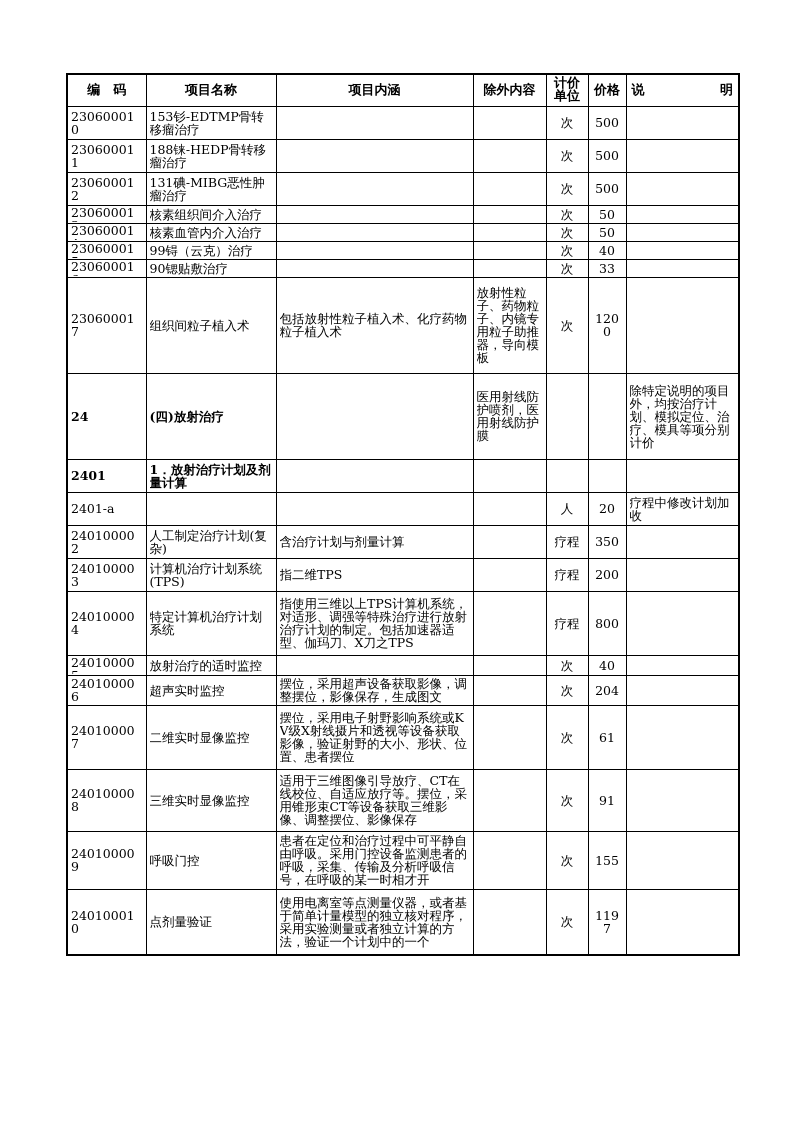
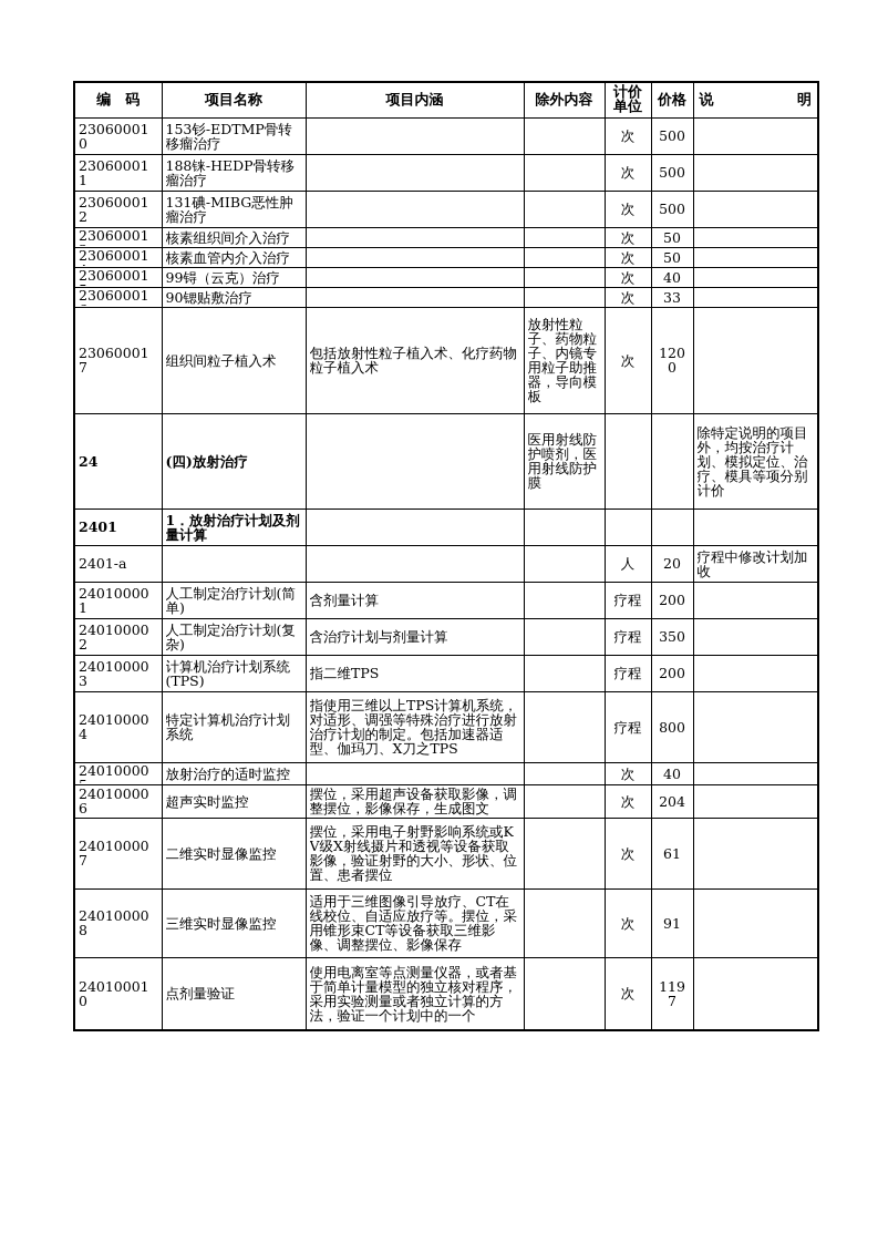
  编 码	项目名称	项目内涵	除外内容	计价单位	价格	说 明
  230600010	153钐-EDTMP骨转移瘤治疗			次	500
  230600011	188铼-HEDP骨转移瘤治疗			次	500
  230600012	131碘-MIBG恶性肿瘤治疗			次	500
  23060001	核素组织间介入治疗			次	50
  23060001	核素血管内介入治疗			次	50
  23060001	99锝（云克）治疗			次	40
  23060001	90锶贴敷治疗			次	33
  230600017	组织间粒子植入术	包括放射性粒子植入术、化疗药物粒子植入术	放射性粒子、药物粒子、内镜专用粒子助推器，导向模板	次	1200
  24	(四)放射治疗		医用射线防护喷剂，医用射线防护膜			除特定说明的项目外，均按治疗计划、模拟定位、治疗、模具等项分别计价
  2401	1．放射治疗计划及剂量计算
  2401-a				人	20	疗程中修改计划加收
+ 240100001	人工制定治疗计划(简单)	含剂量计算		疗程	200
  240100002	人工制定治疗计划(复杂)	含治疗计划与剂量计算		疗程	350
  240100003	计算机治疗计划系统(TPS)	指二维TPS		疗程	200
  240100004	特定计算机治疗计划系统	指使用三维以上TPS计算机系统，对适形、调强等特殊治疗进行放射治疗计划的制定。包括加速器适型、伽玛刀、X刀之TPS		疗程	800
  24010000	放射治疗的适时监控			次	40
  240100006	超声实时监控	摆位，采用超声设备获取影像，调整摆位，影像保存，生成图文		次	204
  240100007	二维实时显像监控	摆位，采用电子射野影响系统或KV级X射线摄片和透视等设备获取影像，验证射野的大小、形状、位置、患者摆位		次	61
  240100008	三维实时显像监控	适用于三维图像引导放疗、CT在线校位、自适应放疗等。摆位，采用锥形束CT等设备获取三维影像、调整摆位、影像保存		次	91
- 240100009	呼吸门控	患者在定位和治疗过程中可平静自由呼吸。采用门控设备监测患者的呼吸，采集、传输及分析呼吸信号，在呼吸的某一时相才开		次	155
  240100010	点剂量验证	使用电离室等点测量仪器，或者基于简单计量模型的独立核对程序，采用实验测量或者独立计算的方法，验证一个计划中的一个		次	1197
